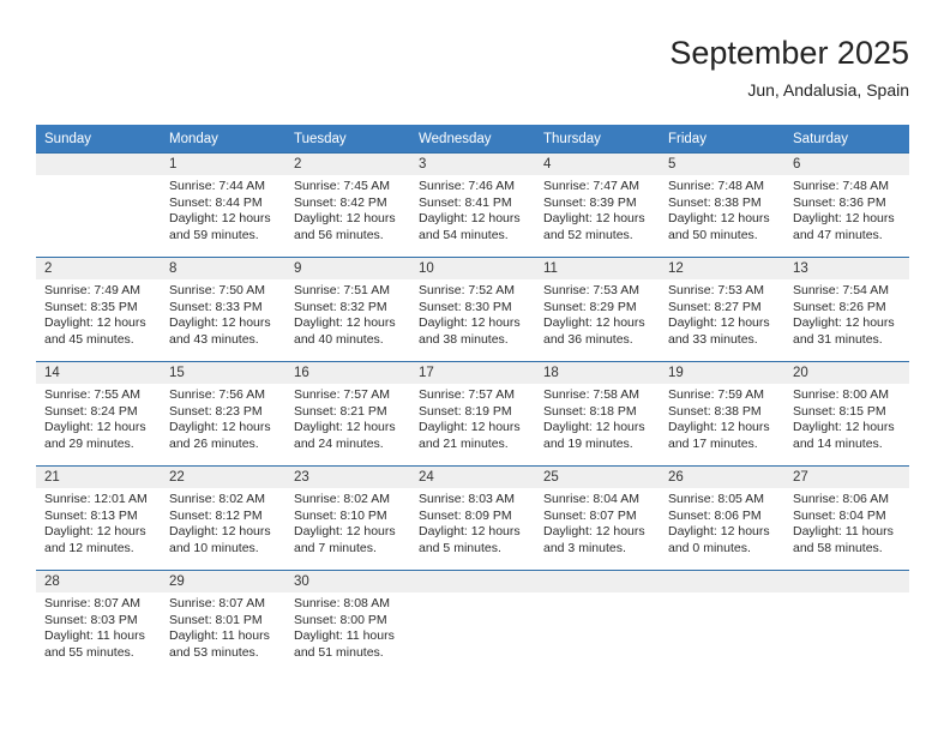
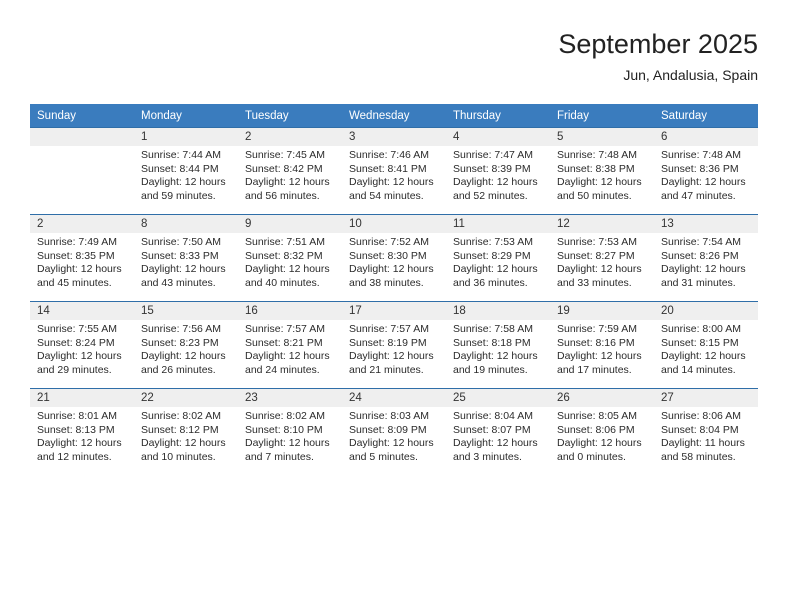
  September 2025
  Jun, Andalusia, Spain
  Sunday	Monday	Tuesday	Wednesday	Thursday	Friday	Saturday
  	1Sunrise: 7:44 AMSunset: 8:44 PMDaylight: 12 hoursand 59 minutes.	2Sunrise: 7:45 AMSunset: 8:42 PMDaylight: 12 hoursand 56 minutes.	3Sunrise: 7:46 AMSunset: 8:41 PMDaylight: 12 hoursand 54 minutes.	4Sunrise: 7:47 AMSunset: 8:39 PMDaylight: 12 hoursand 52 minutes.	5Sunrise: 7:48 AMSunset: 8:38 PMDaylight: 12 hoursand 50 minutes.	6Sunrise: 7:48 AMSunset: 8:36 PMDaylight: 12 hoursand 47 minutes.
  2Sunrise: 7:49 AMSunset: 8:35 PMDaylight: 12 hoursand 45 minutes.	8Sunrise: 7:50 AMSunset: 8:33 PMDaylight: 12 hoursand 43 minutes.	9Sunrise: 7:51 AMSunset: 8:32 PMDaylight: 12 hoursand 40 minutes.	10Sunrise: 7:52 AMSunset: 8:30 PMDaylight: 12 hoursand 38 minutes.	11Sunrise: 7:53 AMSunset: 8:29 PMDaylight: 12 hoursand 36 minutes.	12Sunrise: 7:53 AMSunset: 8:27 PMDaylight: 12 hoursand 33 minutes.	13Sunrise: 7:54 AMSunset: 8:26 PMDaylight: 12 hoursand 31 minutes.
- 14Sunrise: 7:55 AMSunset: 8:24 PMDaylight: 12 hoursand 29 minutes.	15Sunrise: 7:56 AMSunset: 8:23 PMDaylight: 12 hoursand 26 minutes.	16Sunrise: 7:57 AMSunset: 8:21 PMDaylight: 12 hoursand 24 minutes.	17Sunrise: 7:57 AMSunset: 8:19 PMDaylight: 12 hoursand 21 minutes.	18Sunrise: 7:58 AMSunset: 8:18 PMDaylight: 12 hoursand 19 minutes.	19Sunrise: 7:59 AMSunset: 8:38 PMDaylight: 12 hoursand 17 minutes.	20Sunrise: 8:00 AMSunset: 8:15 PMDaylight: 12 hoursand 14 minutes.
+ 14Sunrise: 7:55 AMSunset: 8:24 PMDaylight: 12 hoursand 29 minutes.	15Sunrise: 7:56 AMSunset: 8:23 PMDaylight: 12 hoursand 26 minutes.	16Sunrise: 7:57 AMSunset: 8:21 PMDaylight: 12 hoursand 24 minutes.	17Sunrise: 7:57 AMSunset: 8:19 PMDaylight: 12 hoursand 21 minutes.	18Sunrise: 7:58 AMSunset: 8:18 PMDaylight: 12 hoursand 19 minutes.	19Sunrise: 7:59 AMSunset: 8:16 PMDaylight: 12 hoursand 17 minutes.	20Sunrise: 8:00 AMSunset: 8:15 PMDaylight: 12 hoursand 14 minutes.
- 21Sunrise: 12:01 AMSunset: 8:13 PMDaylight: 12 hoursand 12 minutes.	22Sunrise: 8:02 AMSunset: 8:12 PMDaylight: 12 hoursand 10 minutes.	23Sunrise: 8:02 AMSunset: 8:10 PMDaylight: 12 hoursand 7 minutes.	24Sunrise: 8:03 AMSunset: 8:09 PMDaylight: 12 hoursand 5 minutes.	25Sunrise: 8:04 AMSunset: 8:07 PMDaylight: 12 hoursand 3 minutes.	26Sunrise: 8:05 AMSunset: 8:06 PMDaylight: 12 hoursand 0 minutes.	27Sunrise: 8:06 AMSunset: 8:04 PMDaylight: 11 hoursand 58 minutes.
+ 21Sunrise: 8:01 AMSunset: 8:13 PMDaylight: 12 hoursand 12 minutes.	22Sunrise: 8:02 AMSunset: 8:12 PMDaylight: 12 hoursand 10 minutes.	23Sunrise: 8:02 AMSunset: 8:10 PMDaylight: 12 hoursand 7 minutes.	24Sunrise: 8:03 AMSunset: 8:09 PMDaylight: 12 hoursand 5 minutes.	25Sunrise: 8:04 AMSunset: 8:07 PMDaylight: 12 hoursand 3 minutes.	26Sunrise: 8:05 AMSunset: 8:06 PMDaylight: 12 hoursand 0 minutes.	27Sunrise: 8:06 AMSunset: 8:04 PMDaylight: 11 hoursand 58 minutes.
- 28Sunrise: 8:07 AMSunset: 8:03 PMDaylight: 11 hoursand 55 minutes.	29Sunrise: 8:07 AMSunset: 8:01 PMDaylight: 11 hoursand 53 minutes.	30Sunrise: 8:08 AMSunset: 8:00 PMDaylight: 11 hoursand 51 minutes.
